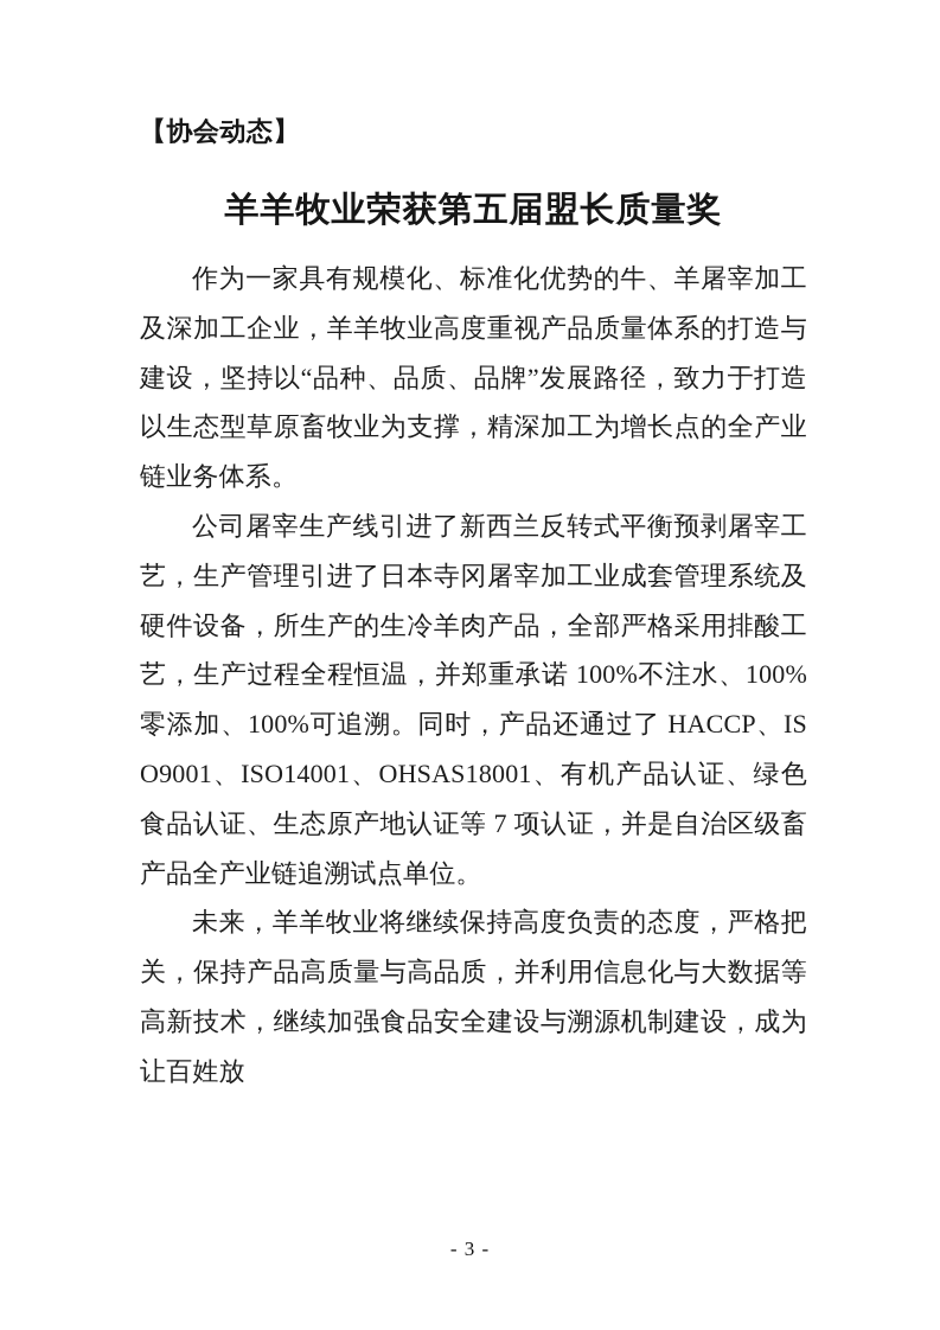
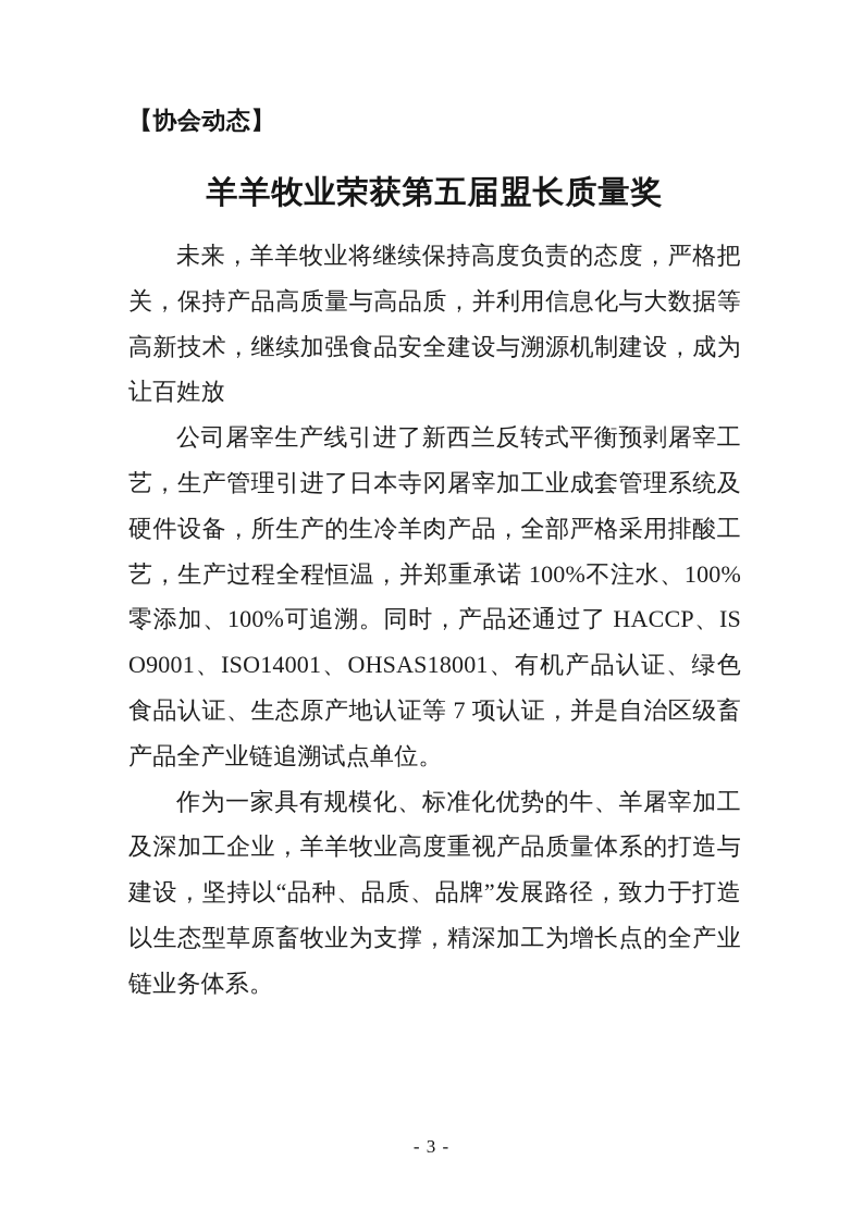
  【协会动态】
  羊羊牧业荣获第五届盟长质量奖
- 作为一家具有规模化、标准化优势的牛、羊屠宰加工及深加工企业，羊羊牧业高度重视产品质量体系的打造与建设，坚持以“品种、品质、品牌”发展路径，致力于打造以生态型草原畜牧业为支撑，精深加工为增长点的全产业链业务体系。
+ 未来，羊羊牧业将继续保持高度负责的态度，严格把关，保持产品高质量与高品质，并利用信息化与大数据等高新技术，继续加强食品安全建设与溯源机制建设，成为让百姓放
  公司屠宰生产线引进了新西兰反转式平衡预剥屠宰工艺，生产管理引进了日本寺冈屠宰加工业成套管理系统及硬件设备，所生产的生冷羊肉产品，全部严格采用排酸工艺，生产过程全程恒温，并郑重承诺 100%不注水、100%零添加、100%可追溯。同时，产品还通过了 HACCP、ISO9001、ISO14001、OHSAS18001、有机产品认证、绿色食品认证、生态原产地认证等 7 项认证，并是自治区级畜产品全产业链追溯试点单位。
- 未来，羊羊牧业将继续保持高度负责的态度，严格把关，保持产品高质量与高品质，并利用信息化与大数据等高新技术，继续加强食品安全建设与溯源机制建设，成为让百姓放
+ 作为一家具有规模化、标准化优势的牛、羊屠宰加工及深加工企业，羊羊牧业高度重视产品质量体系的打造与建设，坚持以“品种、品质、品牌”发展路径，致力于打造以生态型草原畜牧业为支撑，精深加工为增长点的全产业链业务体系。
  - 3 -
